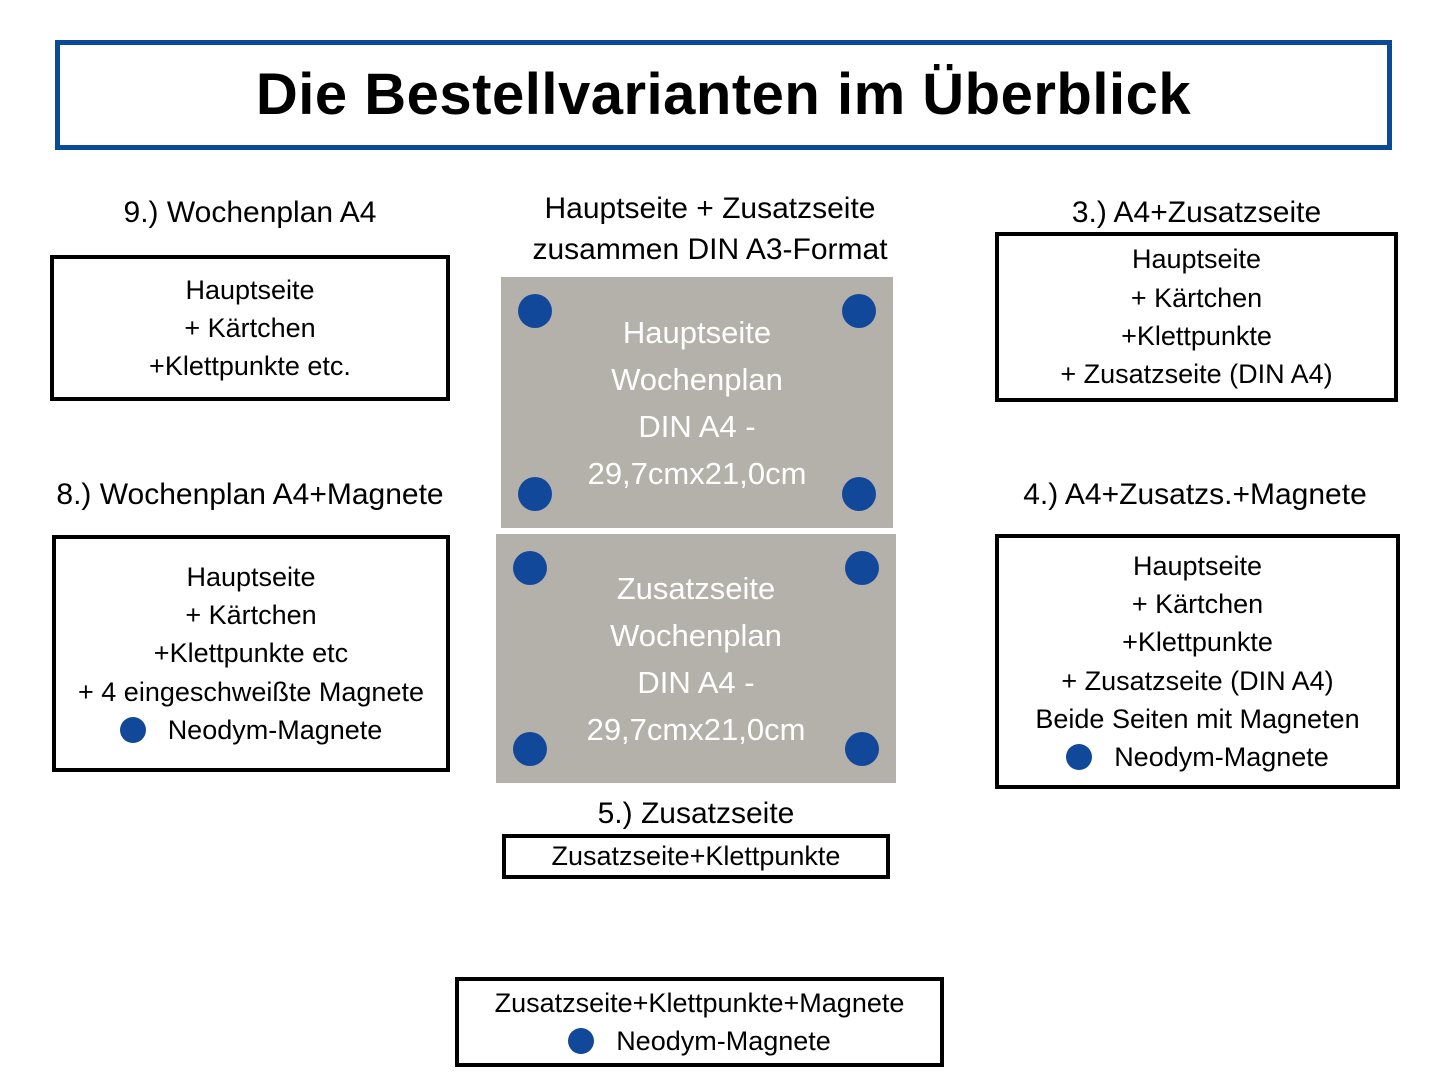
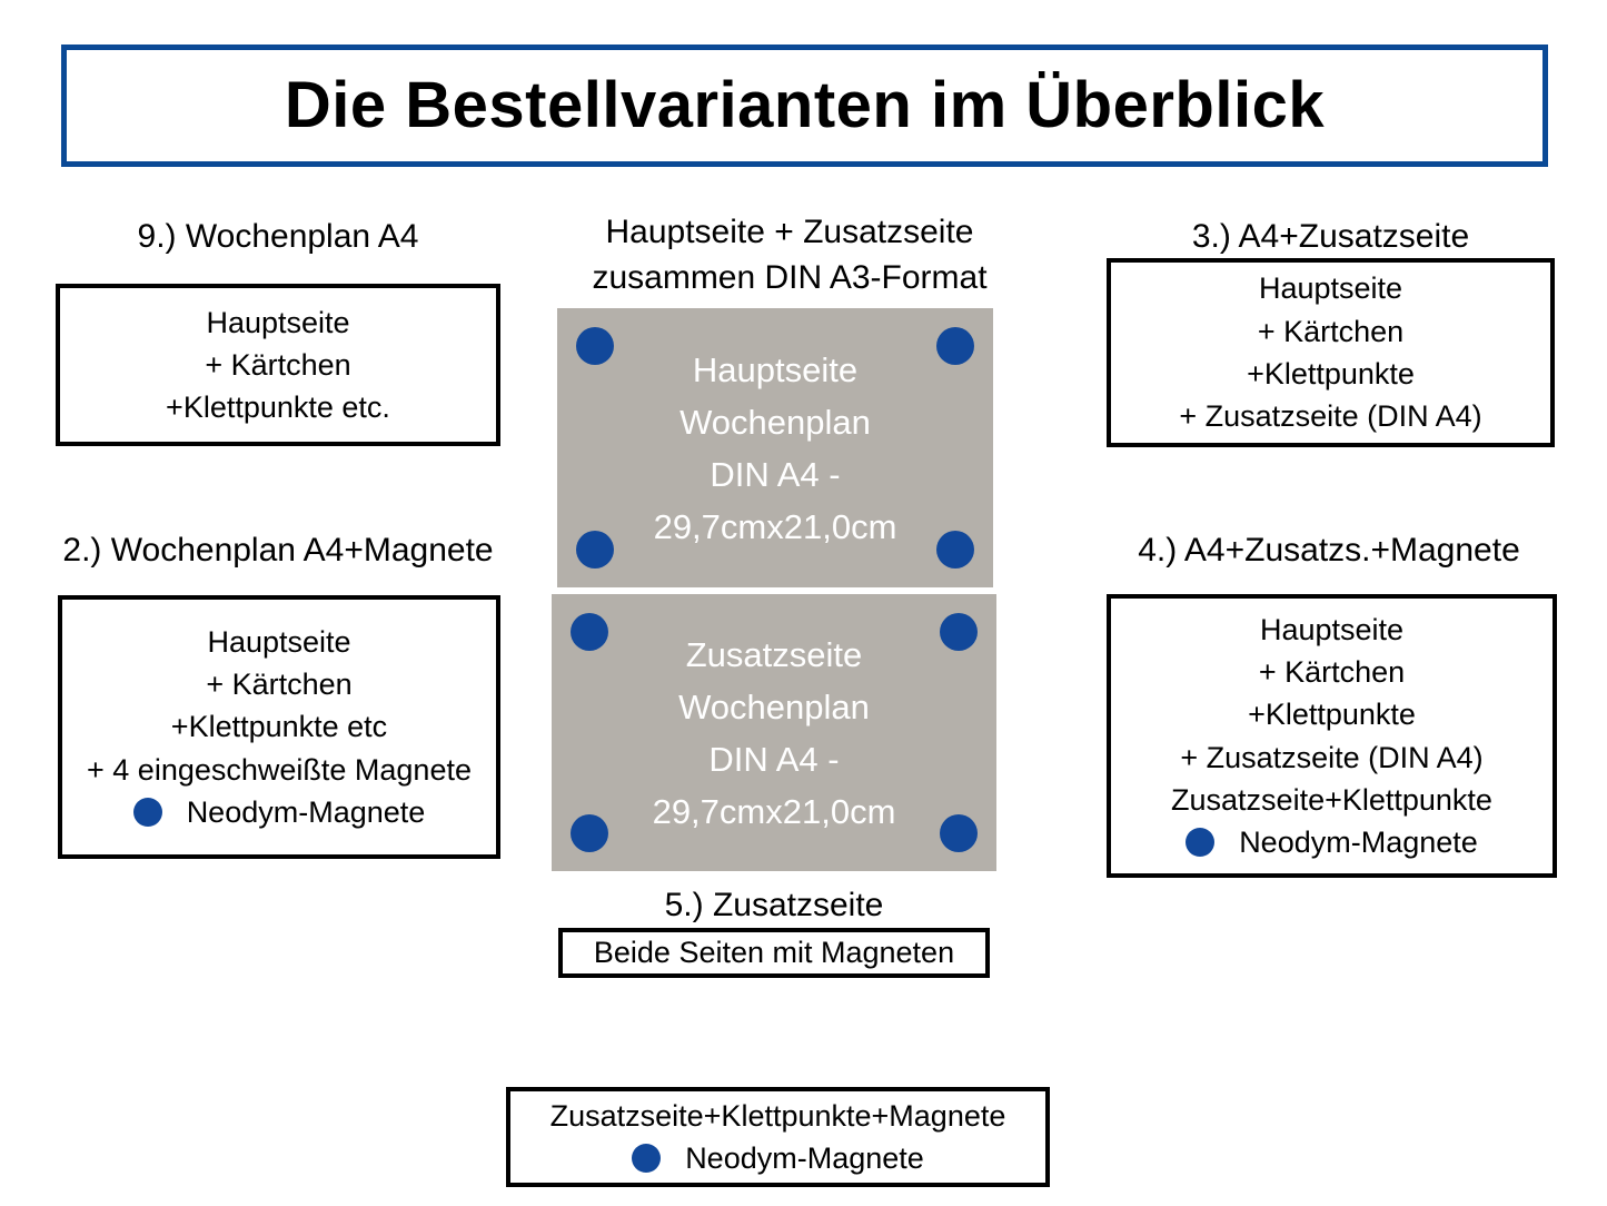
  Die Bestellvarianten im Überblick
  9.) Wochenplan A4
  Hauptseite
  + Kärtchen
  +Klettpunkte etc.
- 8.) Wochenplan A4+Magnete
+ 2.) Wochenplan A4+Magnete
  Hauptseite
  + Kärtchen
  +Klettpunkte etc
  + 4 eingeschweißte Magnete
  Neodym-Magnete
  Hauptseite + Zusatzseite
  zusammen DIN A3-Format
  Hauptseite
  Wochenplan
  DIN A4 -
  29,7cmx21,0cm
  Zusatzseite
  Wochenplan
  DIN A4 -
  29,7cmx21,0cm
  3.) A4+Zusatzseite
  Hauptseite
  + Kärtchen
  +Klettpunkte
  + Zusatzseite (DIN A4)
  4.) A4+Zusatzs.+Magnete
  Hauptseite
  + Kärtchen
  +Klettpunkte
  + Zusatzseite (DIN A4)
- Beide Seiten mit Magneten
+ Zusatzseite+Klettpunkte
  Neodym-Magnete
  5.) Zusatzseite
- Zusatzseite+Klettpunkte
+ Beide Seiten mit Magneten
  Zusatzseite+Klettpunkte+Magnete
  Neodym-Magnete
